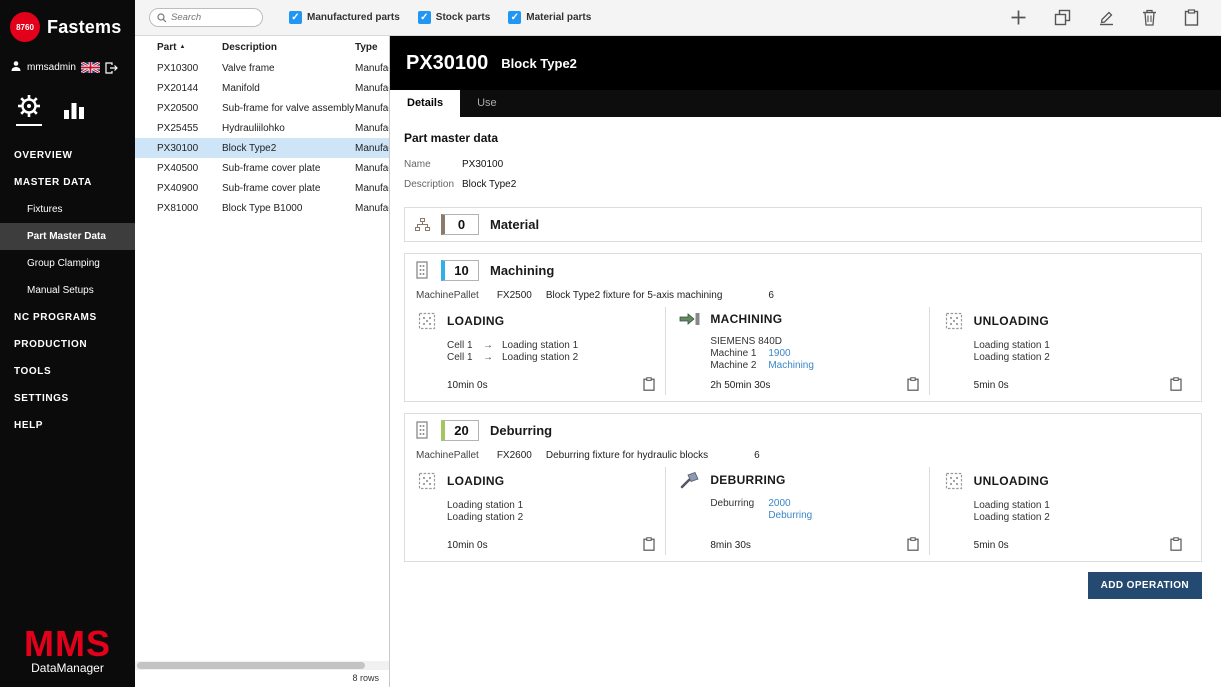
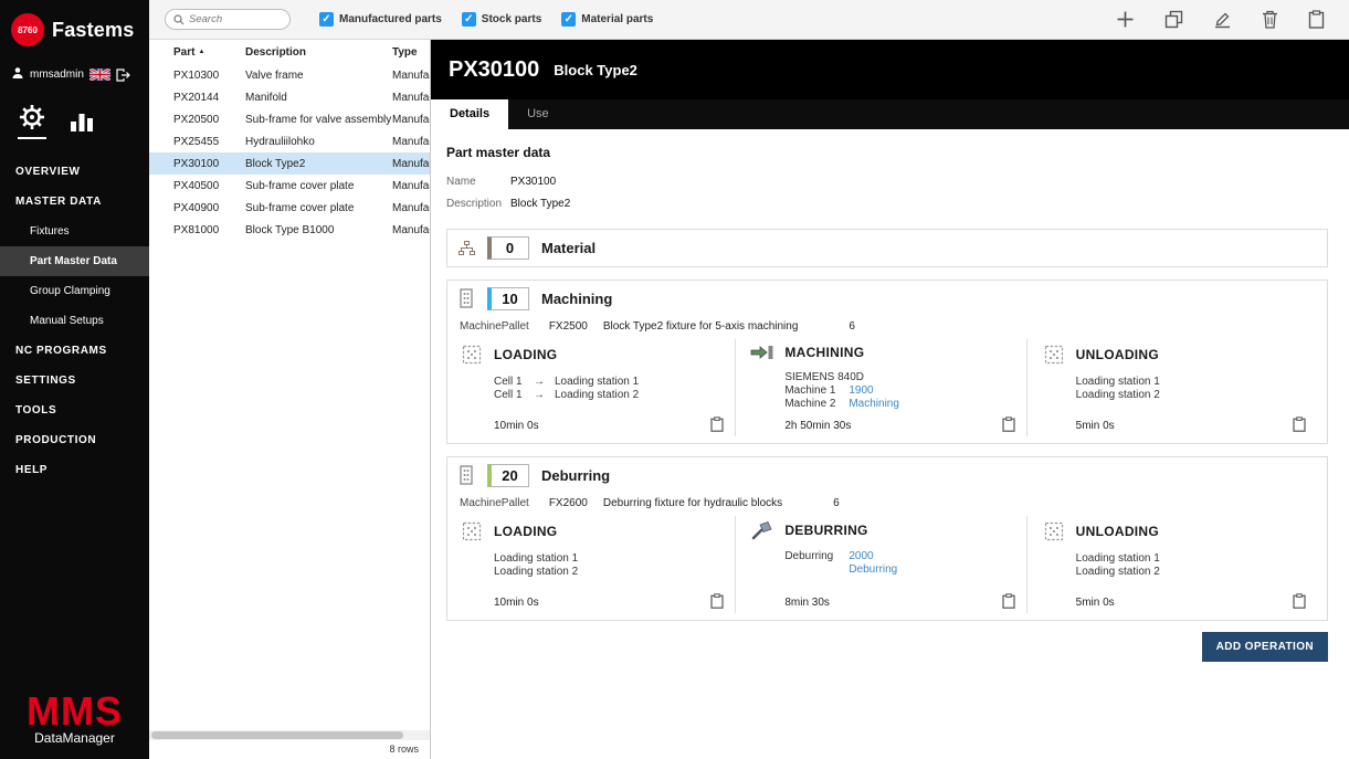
  8760
  Fastems
  mmsadmin
  OVERVIEW
  MASTER DATA
  Fixtures
  Part Master Data
  Group Clamping
  Manual Setups
  NC PROGRAMS
- PRODUCTION
+ SETTINGS
  TOOLS
- SETTINGS
+ PRODUCTION
  HELP
  MMS
  DataManager
  Search
  ✓
  Manufactured parts
  ✓
  Stock parts
  ✓
  Material parts
  Part
  Description
  Type
  PX10300
  Valve frame
  PX20144
  Manifold
  PX20500
  Sub-frame for valve assembly
  PX25455
  Hydrauliilohko
  PX30100
  Block Type2
  PX40500
  Sub-frame cover plate
  PX40900
  Sub-frame cover plate
  PX81000
  Block Type B1000
  8 rows
  PX30100
  Block Type2
  Details
  Use
  Part master data
  Name
  PX30100
  Description
  Block Type2
  0
  Material
  10
  Machining
  MachinePallet
  FX2500
  Block Type2 fixture for 5-axis machining
  6
  LOADING
  Cell 1
  →
  Loading station 1
  Cell 1
  →
  Loading station 2
  10min 0s
  MACHINING
  SIEMENS 840D
  Machine 1
  1900
  Machine 2
  Machining
  2h 50min 30s
  UNLOADING
  Loading station 1
  Loading station 2
  5min 0s
  20
  Deburring
  MachinePallet
  FX2600
  Deburring fixture for hydraulic blocks
  6
  LOADING
  Loading station 1
  Loading station 2
  10min 0s
  DEBURRING
  Deburring
  2000
  Deburring
  8min 30s
  UNLOADING
  Loading station 1
  Loading station 2
  5min 0s
  ADD OPERATION
